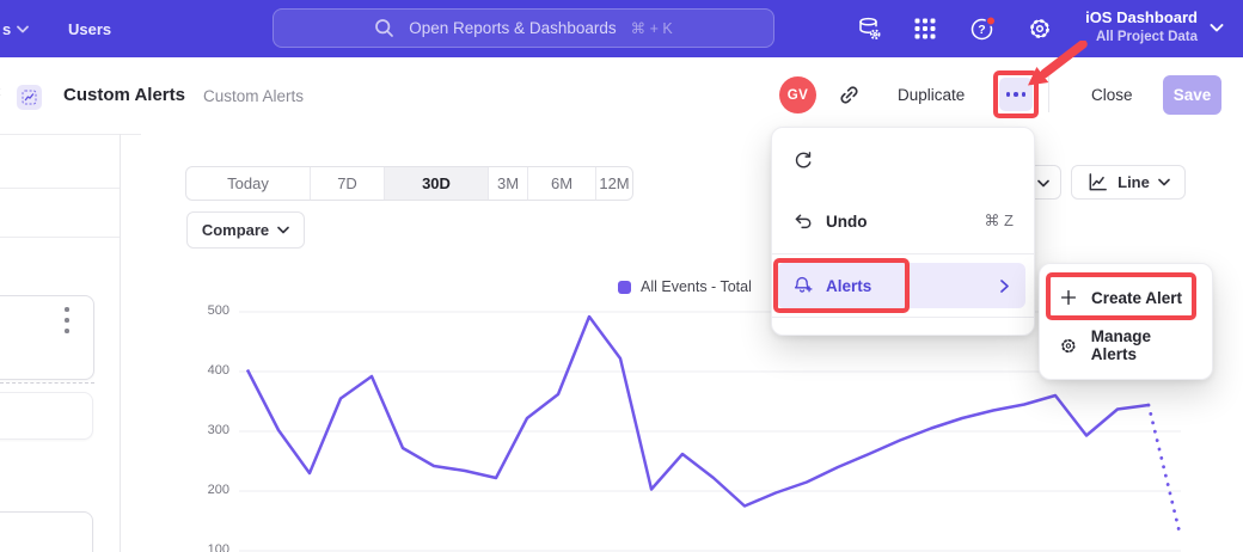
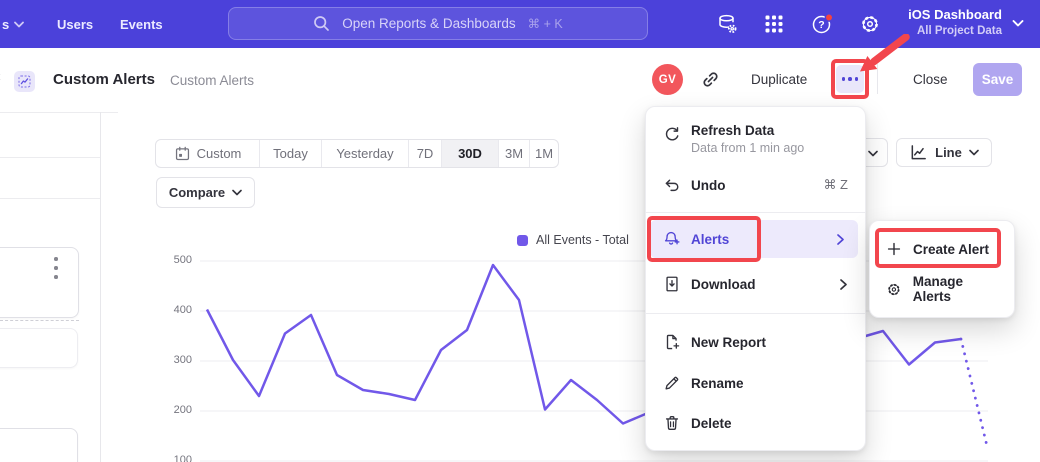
  100
  200
  300
  400
  500
  All Events - Total
  s
  Users
+ Events
  Open Reports & Dashboards
  ⌘ + K
  ?
  iOS Dashboard
  All Project Data
  Custom Alerts
  Custom Alerts
  GV
  Duplicate
  Close
  Save
+ Custom
  Today
+ Yesterday
  7D
  30D
  3M
- 6M
+ 1M
- 12M
  Compare
  Line
+ Refresh Data
+ Data from 1 min ago
  Undo
  ⌘ Z
  Alerts
+ Download
+ New Report
+ Rename
+ Delete
  Create Alert
  Manage Alerts
